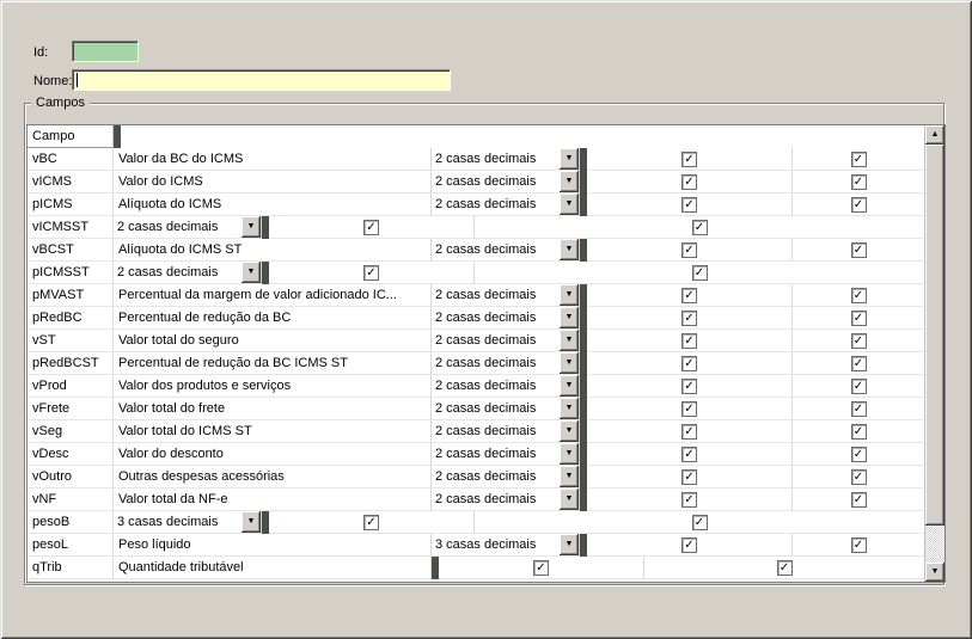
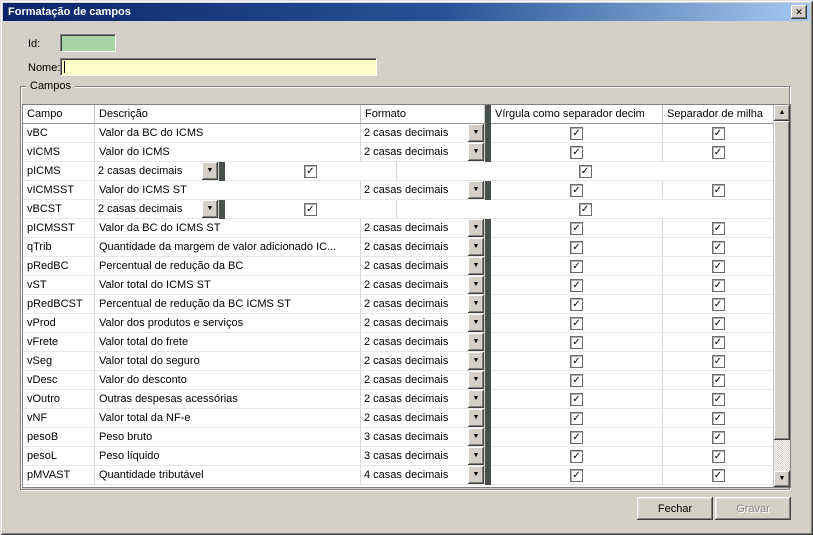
+ Formatação de campos
+ ✕
  Id:
  Nome:
  Campos
  Campo
+ Descrição
+ Formato
+ Vírgula como separador decim
+ Separador de milha
  vBC
  Valor da BC do ICMS
  2 casas decimais
  ✓
  ✓
  vICMS
  Valor do ICMS
  2 casas decimais
  ✓
  ✓
  pICMS
- Alíquota do ICMS
  2 casas decimais
  ✓
  ✓
  vICMSST
+ Valor do ICMS ST
  2 casas decimais
  ✓
  ✓
  vBCST
- Alíquota do ICMS ST
  2 casas decimais
  ✓
  ✓
  pICMSST
+ Valor da BC do ICMS ST
  2 casas decimais
  ✓
  ✓
- pMVAST
+ qTrib
- Percentual da margem de valor adicionado IC...
+ Quantidade da margem de valor adicionado IC...
  2 casas decimais
  ✓
  ✓
  pRedBC
  Percentual de redução da BC
  2 casas decimais
  ✓
  ✓
  vST
- Valor total do seguro
+ Valor total do ICMS ST
  2 casas decimais
  ✓
  ✓
  pRedBCST
  Percentual de redução da BC ICMS ST
  2 casas decimais
  ✓
  ✓
  vProd
  Valor dos produtos e serviços
  2 casas decimais
  ✓
  ✓
  vFrete
  Valor total do frete
  2 casas decimais
  ✓
  ✓
  vSeg
- Valor total do ICMS ST
+ Valor total do seguro
  2 casas decimais
  ✓
  ✓
  vDesc
  Valor do desconto
  2 casas decimais
  ✓
  ✓
  vOutro
  Outras despesas acessórias
  2 casas decimais
  ✓
  ✓
  vNF
  Valor total da NF-e
  2 casas decimais
  ✓
  ✓
  pesoB
+ Peso bruto
  3 casas decimais
  ✓
  ✓
  pesoL
  Peso líquido
  3 casas decimais
  ✓
  ✓
- qTrib
+ pMVAST
  Quantidade tributável
+ 4 casas decimais
  ✓
  ✓
+ Fechar
+ Gravar
